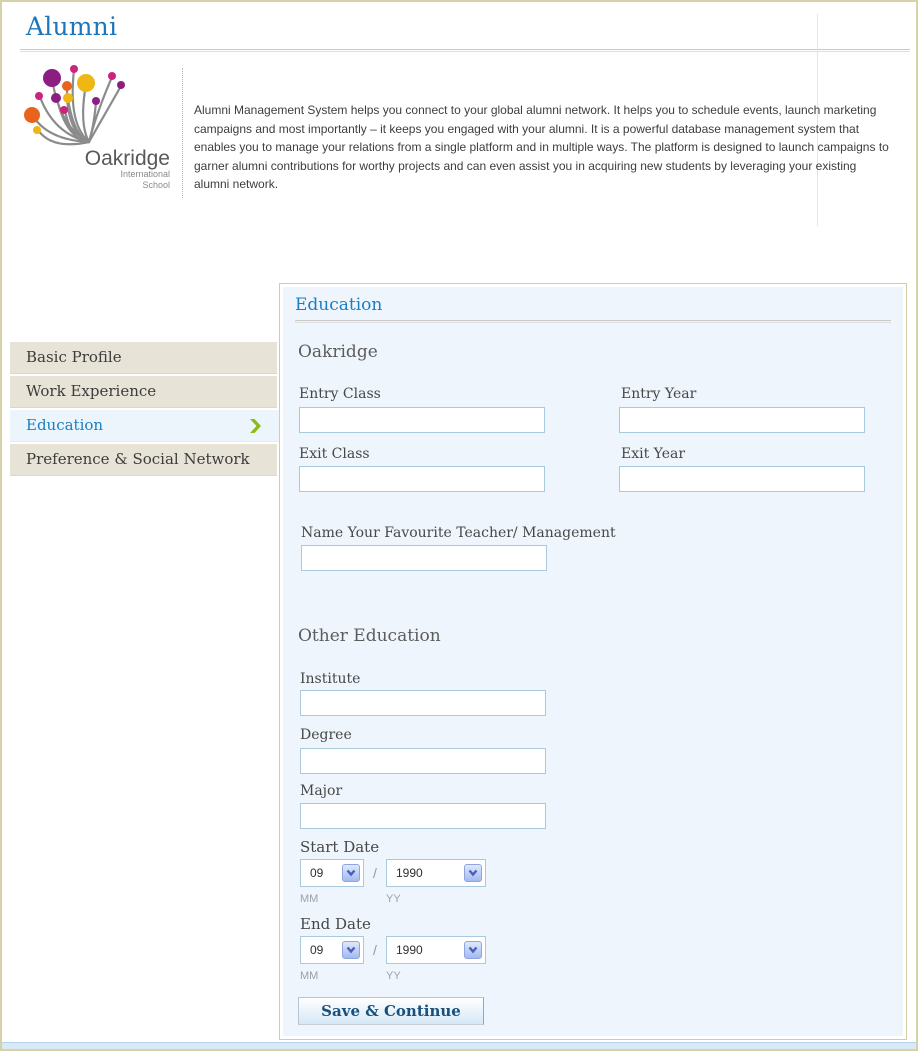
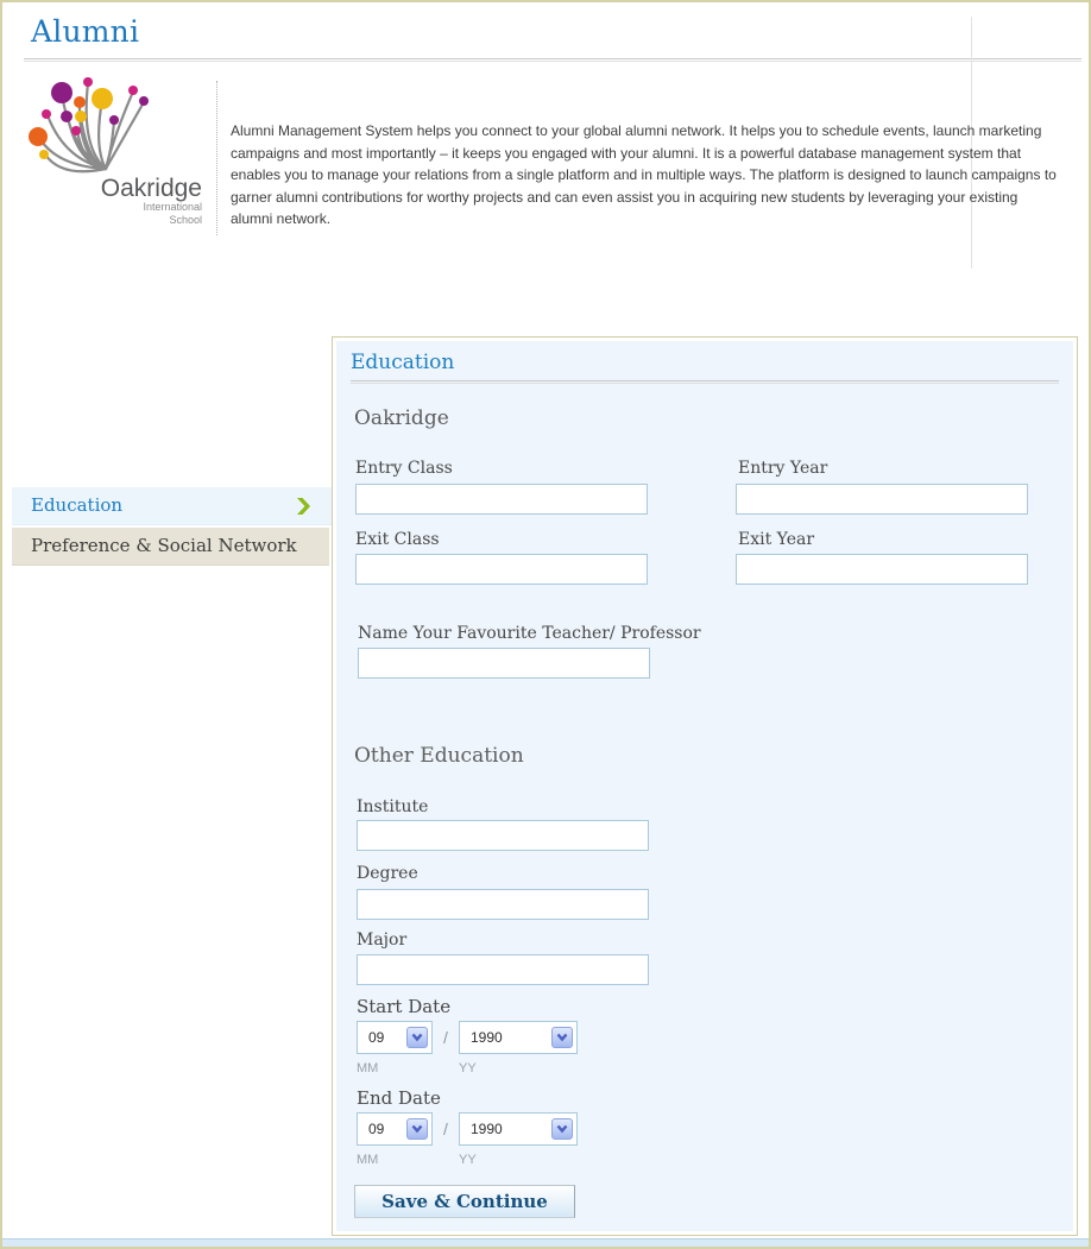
  Alumni
  Oakridge
  International
  School
  Alumni Management System helps you connect to your global alumni network. It helps you to schedule events, launch marketing campaigns and most importantly – it keeps you engaged with your alumni. It is a powerful database management system that enables you to manage your relations from a single platform and in multiple ways. The platform is designed to launch campaigns to garner alumni contributions for worthy projects and can even assist you in acquiring new students by leveraging your existing alumni network.
- Basic Profile
- Work Experience
  Education
  Preference & Social Network
  Education
  Oakridge
  Entry Class
  Entry Year
  Exit Class
  Exit Year
- Name Your Favourite Teacher/ Management
+ Name Your Favourite Teacher/ Professor
  Other Education
  Institute
  Degree
  Major
  Start Date
  09
  /
  1990
  MM
  YY
  End Date
  09
  /
  1990
  MM
  YY
  Save & Continue
